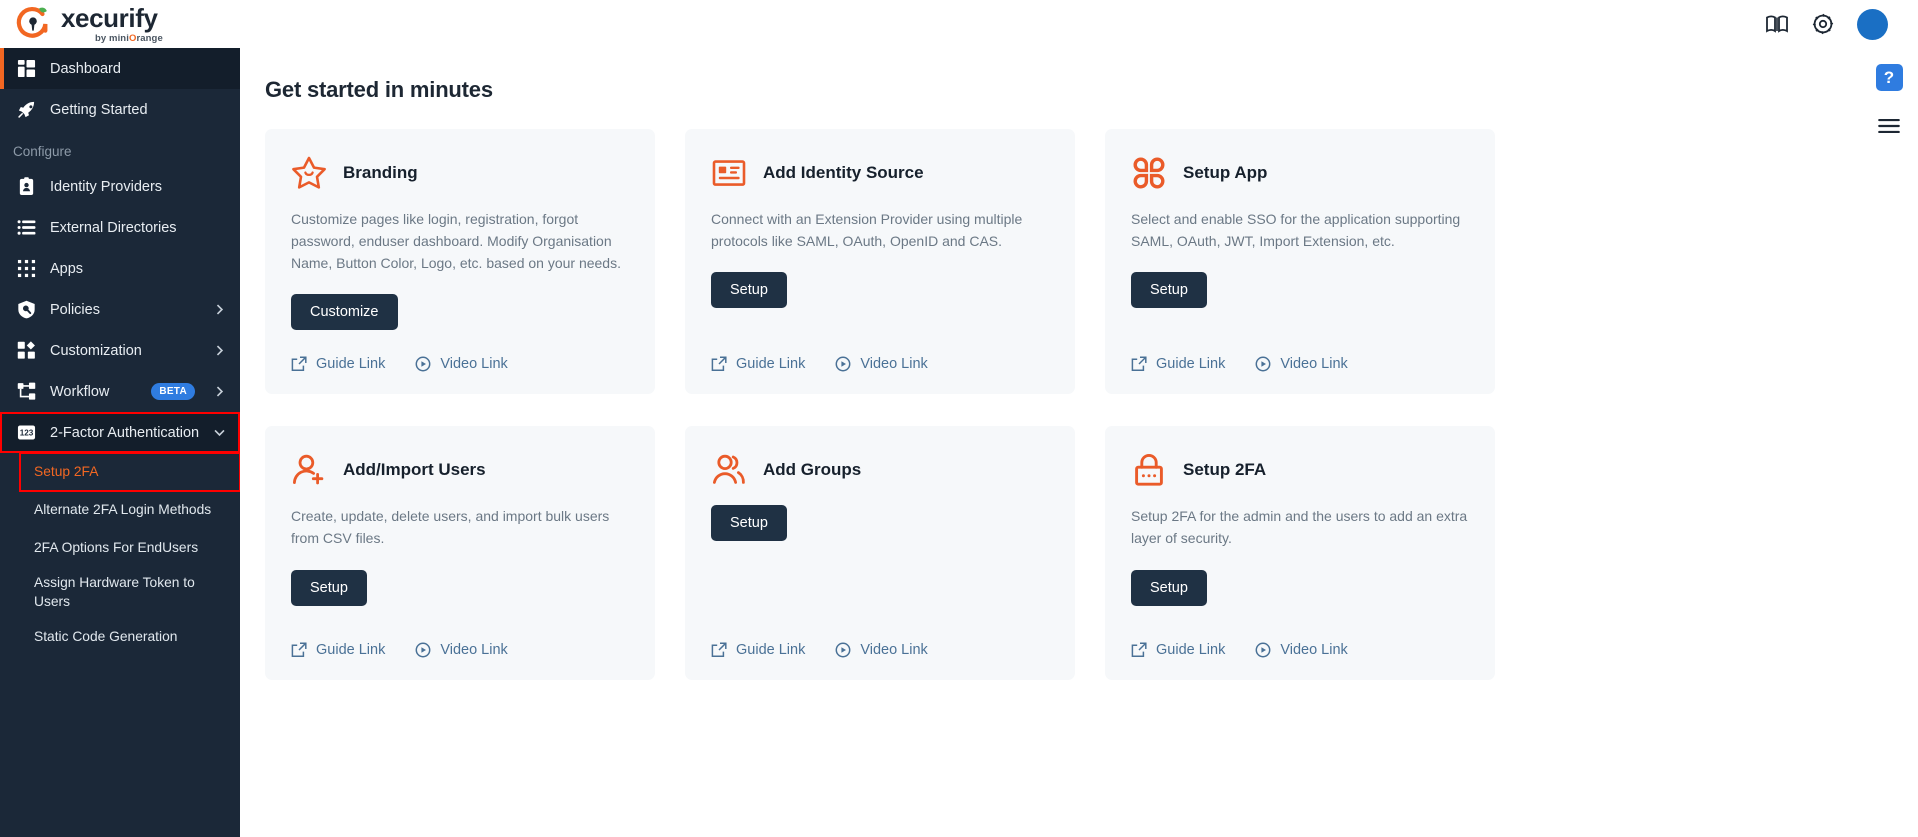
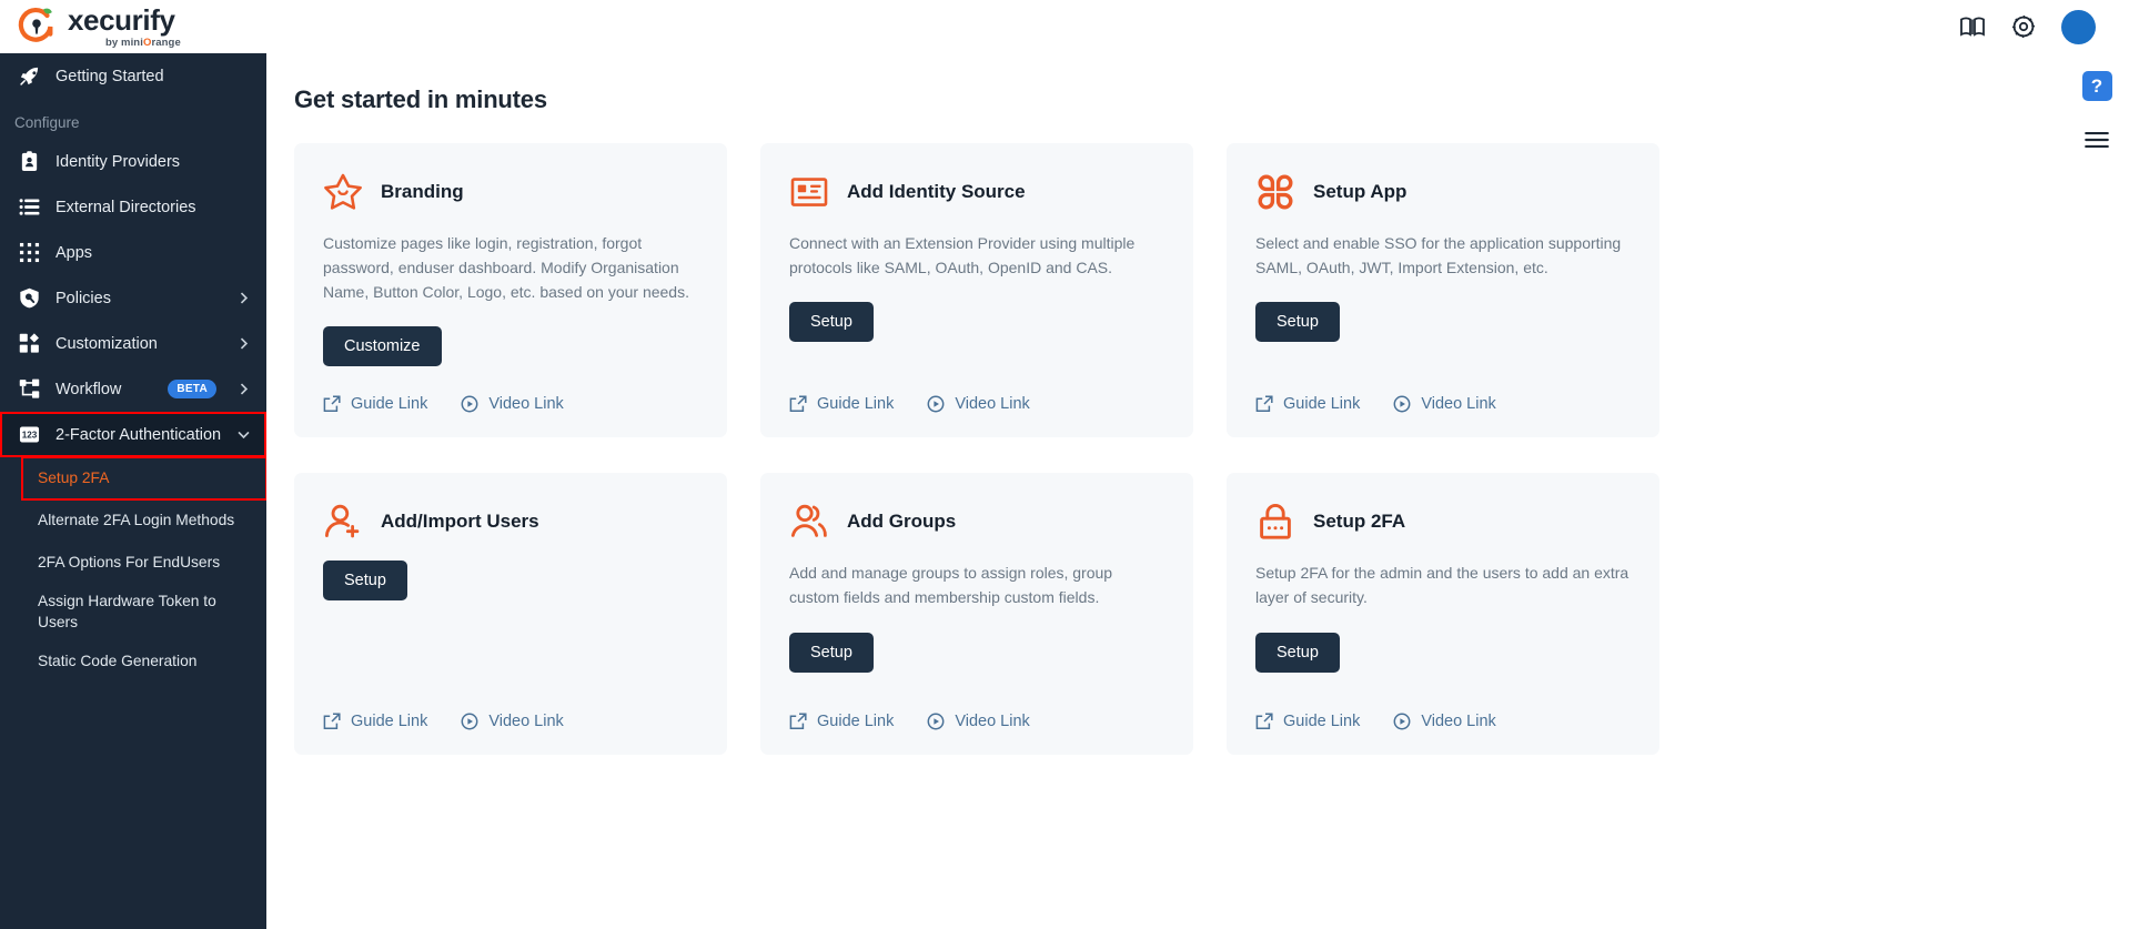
  xecurify
  by miniOrange
- Dashboard
  Getting Started
  Configure
  Identity Providers
  External Directories
  Apps
  Policies
  Customization
  Workflow
  BETA
  123
  2-Factor Authentication
  Setup 2FA
  Alternate 2FA Login Methods
  2FA Options For EndUsers
  Assign Hardware Token to Users
  Static Code Generation
  Get started in minutes
  Branding
  Customize pages like login, registration, forgot password, enduser dashboard. Modify Organisation Name, Button Color, Logo, etc. based on your needs.
  Customize
  Guide Link
  Video Link
  Add Identity Source
  Connect with an Extension Provider using multiple protocols like SAML, OAuth, OpenID and CAS.
  Setup
  Guide Link
  Video Link
  Setup App
  Select and enable SSO for the application supporting SAML, OAuth, JWT, Import Extension, etc.
  Setup
  Guide Link
  Video Link
  Add/Import Users
- Create, update, delete users, and import bulk users from CSV files.
  Setup
  Guide Link
  Video Link
  Add Groups
+ Add and manage groups to assign roles, group custom fields and membership custom fields.
  Setup
  Guide Link
  Video Link
  Setup 2FA
  Setup 2FA for the admin and the users to add an extra layer of security.
  Setup
  Guide Link
  Video Link
  ?
